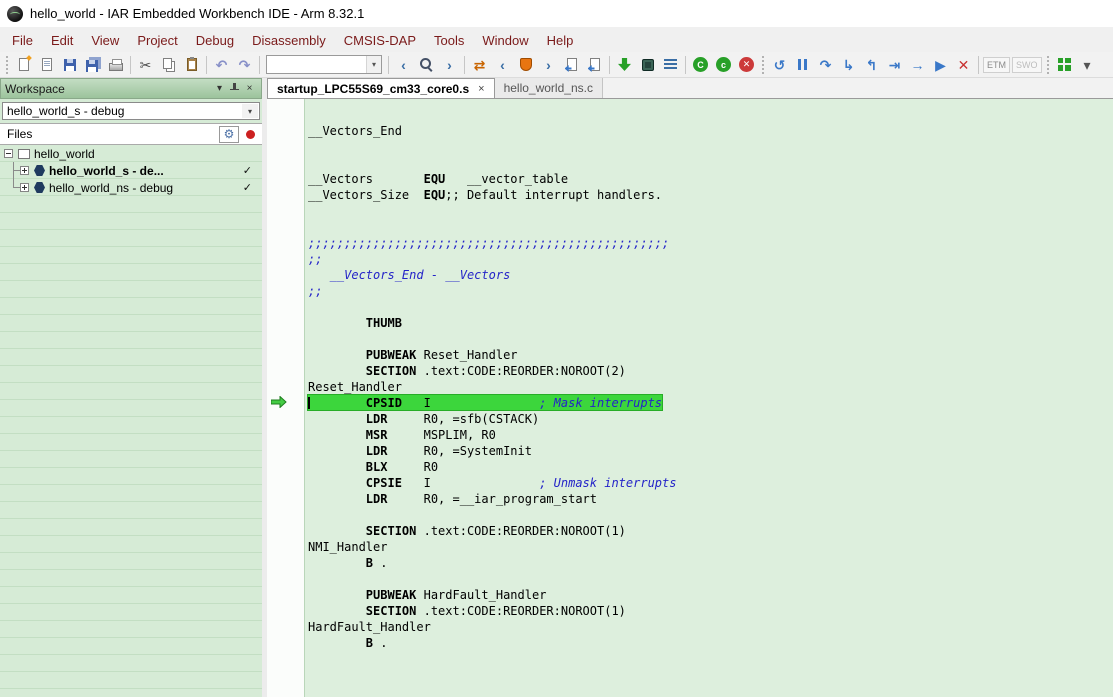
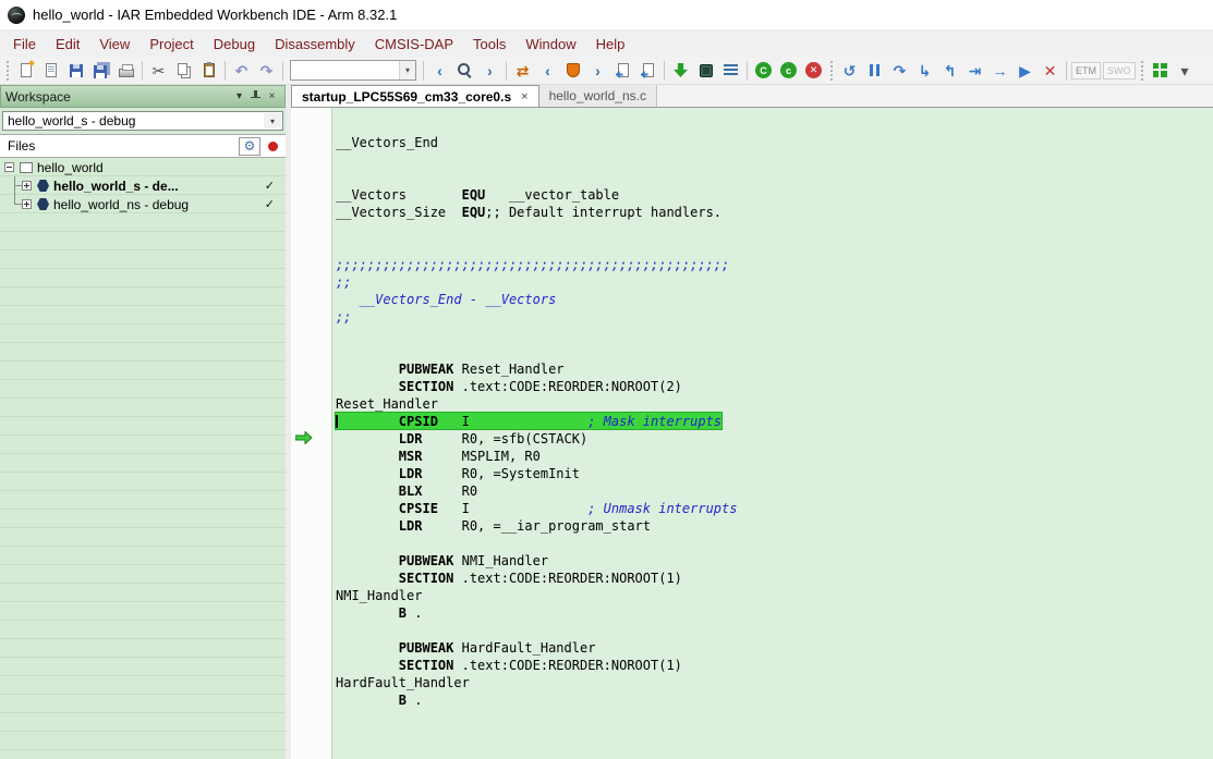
  hello_world - IAR Embedded Workbench IDE - Arm 8.32.1
  File
  Edit
  View
  Project
  Debug
  Disassembly
  CMSIS-DAP
  Tools
  Window
  Help
  ✂
  ↶
  ↷
  ▾
  ‹
  ›
  ⇄
  ‹
  ›
  C
  c
  ✕
  ↺
  ↷
  ↳
  ↰
  ⇥
  →
  ▶
  ✕
  ETM
  SWO
  ▾
  Workspace
  ▾
  ×
  hello_world_s - debug
  ▾
  Files
  ⚙
  hello_world
  hello_world_s - de...
  ✓
  hello_world_ns - debug
  ✓
  startup_LPC55S69_cm33_core0.s
  ×
  hello_world_ns.c
  __Vectors_End
  __Vectors EQU __vector_table
  __Vectors_Size EQU;; Default interrupt handlers.
  ;;;;;;;;;;;;;;;;;;;;;;;;;;;;;;;;;;;;;;;;;;;;;;;;;;
  ;;
  __Vectors_End - __Vectors
  ;;
- THUMB
  PUBWEAK Reset_Handler
  SECTION .text:CODE:REORDER:NOROOT(2)
  Reset_Handler
  CPSID I ; Mask interrupts
  LDR R0, =sfb(CSTACK)
  MSR MSPLIM, R0
  LDR R0, =SystemInit
  BLX R0
  CPSIE I ; Unmask interrupts
  LDR R0, =__iar_program_start
+ PUBWEAK NMI_Handler
  SECTION .text:CODE:REORDER:NOROOT(1)
  NMI_Handler
  B .
  PUBWEAK HardFault_Handler
  SECTION .text:CODE:REORDER:NOROOT(1)
  HardFault_Handler
  B .
